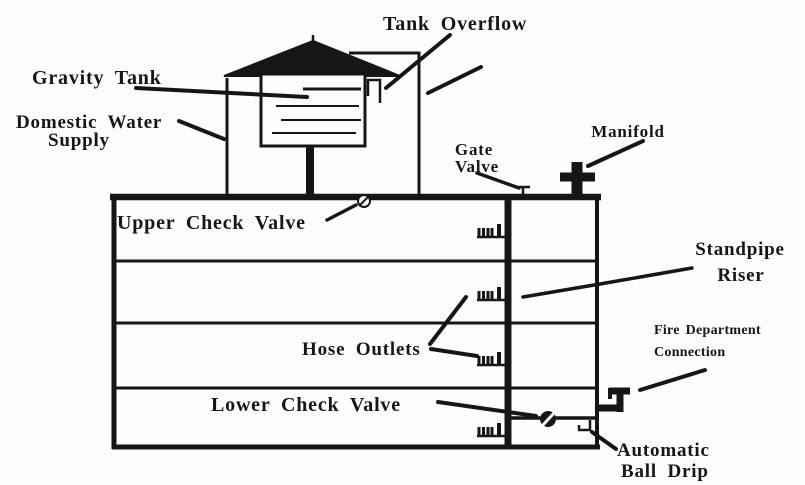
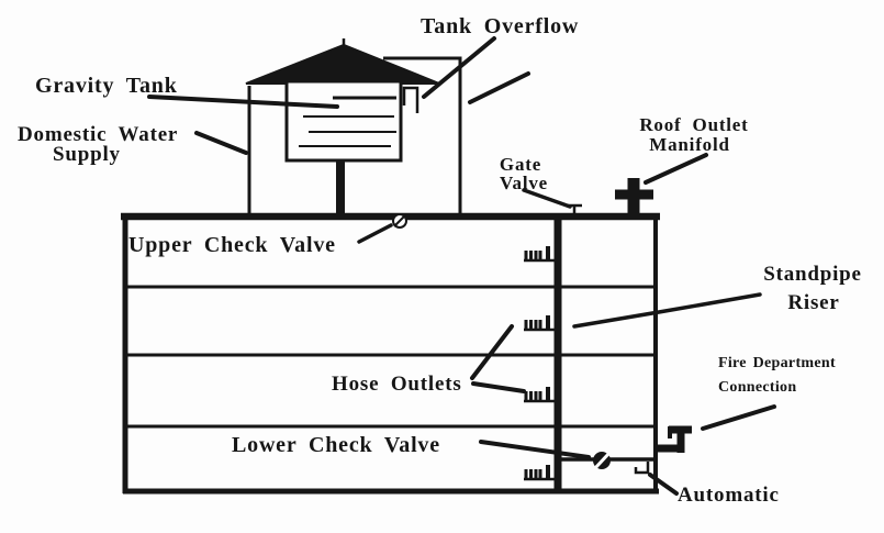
  Tank Overflow
  Gravity Tank
  Domestic Water
  Supply
+ Roof Outlet
  Manifold
  Gate
  Valve
  Upper Check Valve
  Standpipe
  Riser
  Hose Outlets
  Lower Check Valve
  Fire Department
  Connection
  Automatic
- Ball Drip
